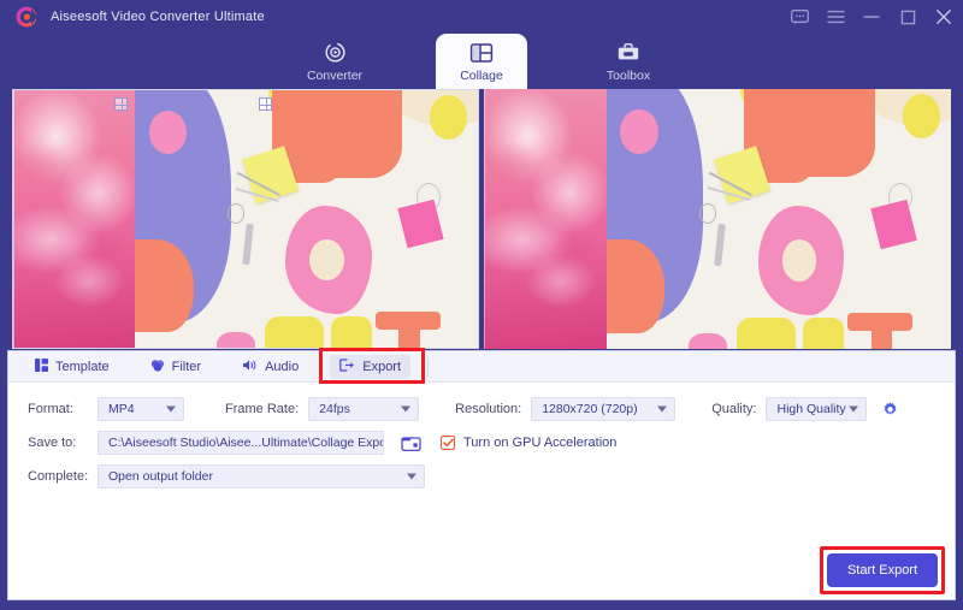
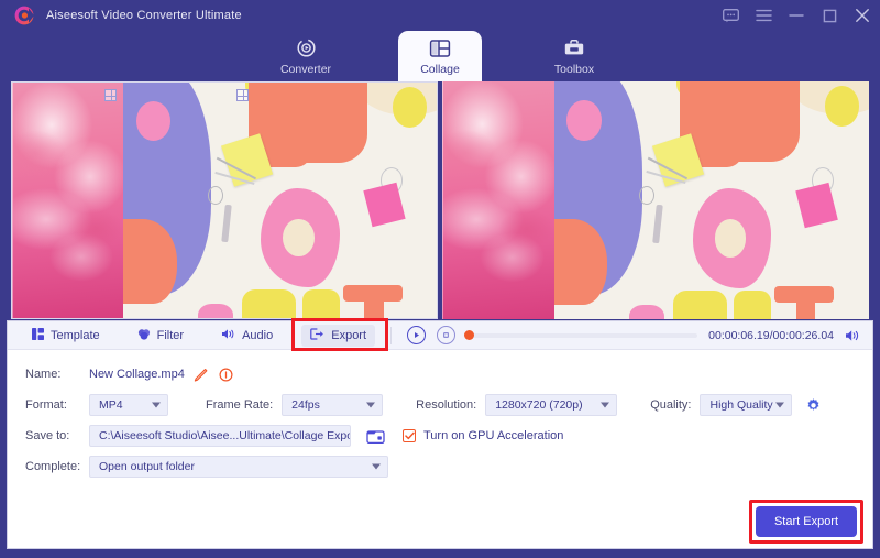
  Aiseesoft Video Converter Ultimate
  Converter
  Collage
  Toolbox
  Template
  Filter
  Audio
  Export
+ 00:00:06.19/00:00:26.04
+ Name:
+ New Collage.mp4
  Format:
  MP4
  Frame Rate:
  24fps
  Resolution:
  1280x720 (720p)
  Quality:
  High Quality
  Save to:
  C:\Aiseesoft Studio\Aisee...Ultimate\Collage Exp
  ...
  Turn on GPU Acceleration
  Complete:
  Open output folder
  Start Export
